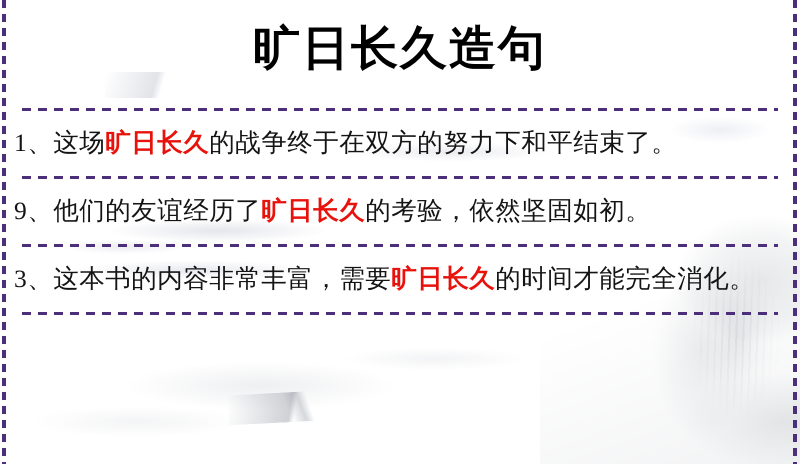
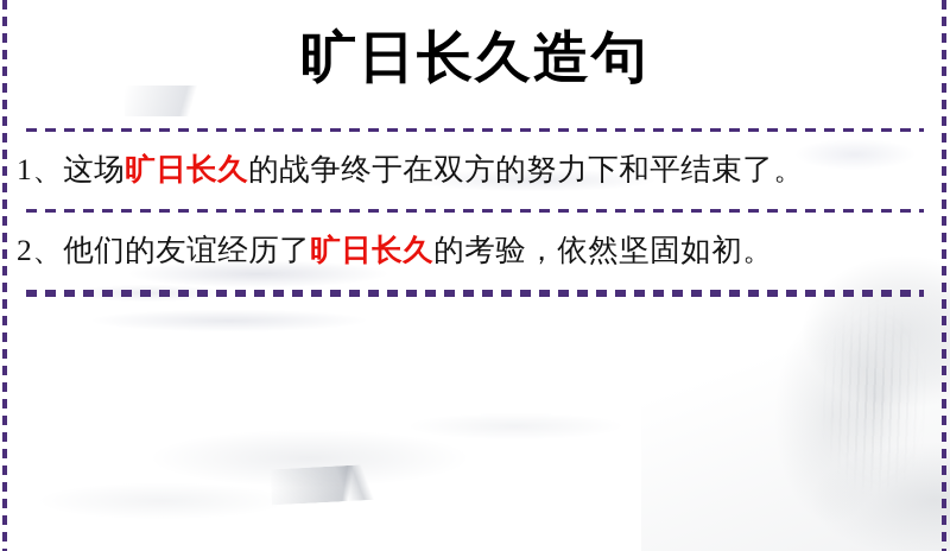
  旷日长久造句
  1、这场旷日长久的战争终于在双方的努力下和平结束了。
- 9、他们的友谊经历了旷日长久的考验，依然坚固如初。
+ 2、他们的友谊经历了旷日长久的考验，依然坚固如初。
- 3、这本书的内容非常丰富，需要旷日长久的时间才能完全消化。
